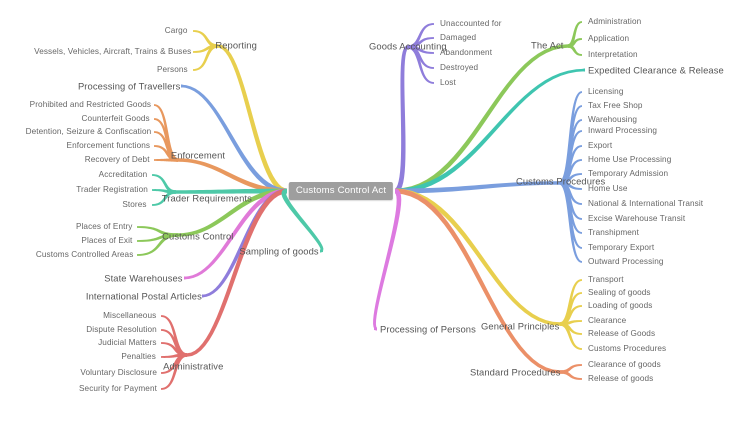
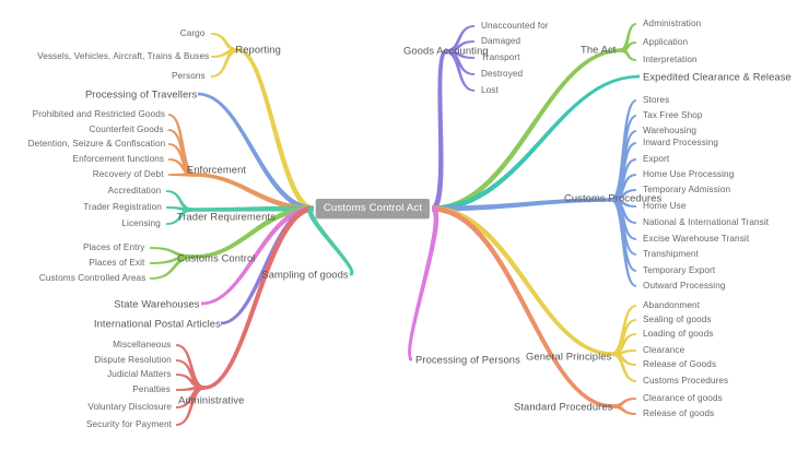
  Reporting
  Cargo
  Vessels, Vehicles, Aircraft, Trains & Buses
  Persons
  Processing of Travellers
  Enforcement
  Prohibited and Restricted Goods
  Counterfeit Goods
  Detention, Seizure & Confiscation
  Enforcement functions
  Recovery of Debt
  Trader Requirements
  Accreditation
  Trader Registration
- Stores
+ Licensing
  Customs Control
  Places of Entry
  Places of Exit
  Customs Controlled Areas
  State Warehouses
  International Postal Articles
  Administrative
  Miscellaneous
  Dispute Resolution
  Judicial Matters
  Penalties
  Voluntary Disclosure
  Security for Payment
  Sampling of goods
  Goods Accounting
  Unaccounted for
  Damaged
- Abandonment
+ Transport
  Destroyed
  Lost
  The Act
  Administration
  Application
  Interpretation
  Expedited Clearance & Release
  Customs Procedures
- Licensing
+ Stores
  Tax Free Shop
  Warehousing
  Inward Processing
  Export
  Home Use Processing
  Temporary Admission
  Home Use
  National & International Transit
  Excise Warehouse Transit
  Transhipment
  Temporary Export
  Outward Processing
  General Principles
- Transport
+ Abandonment
  Sealing of goods
  Loading of goods
  Clearance
  Release of Goods
  Customs Procedures
  Standard Procedures
  Clearance of goods
  Release of goods
  Processing of Persons
  Customs Control Act
